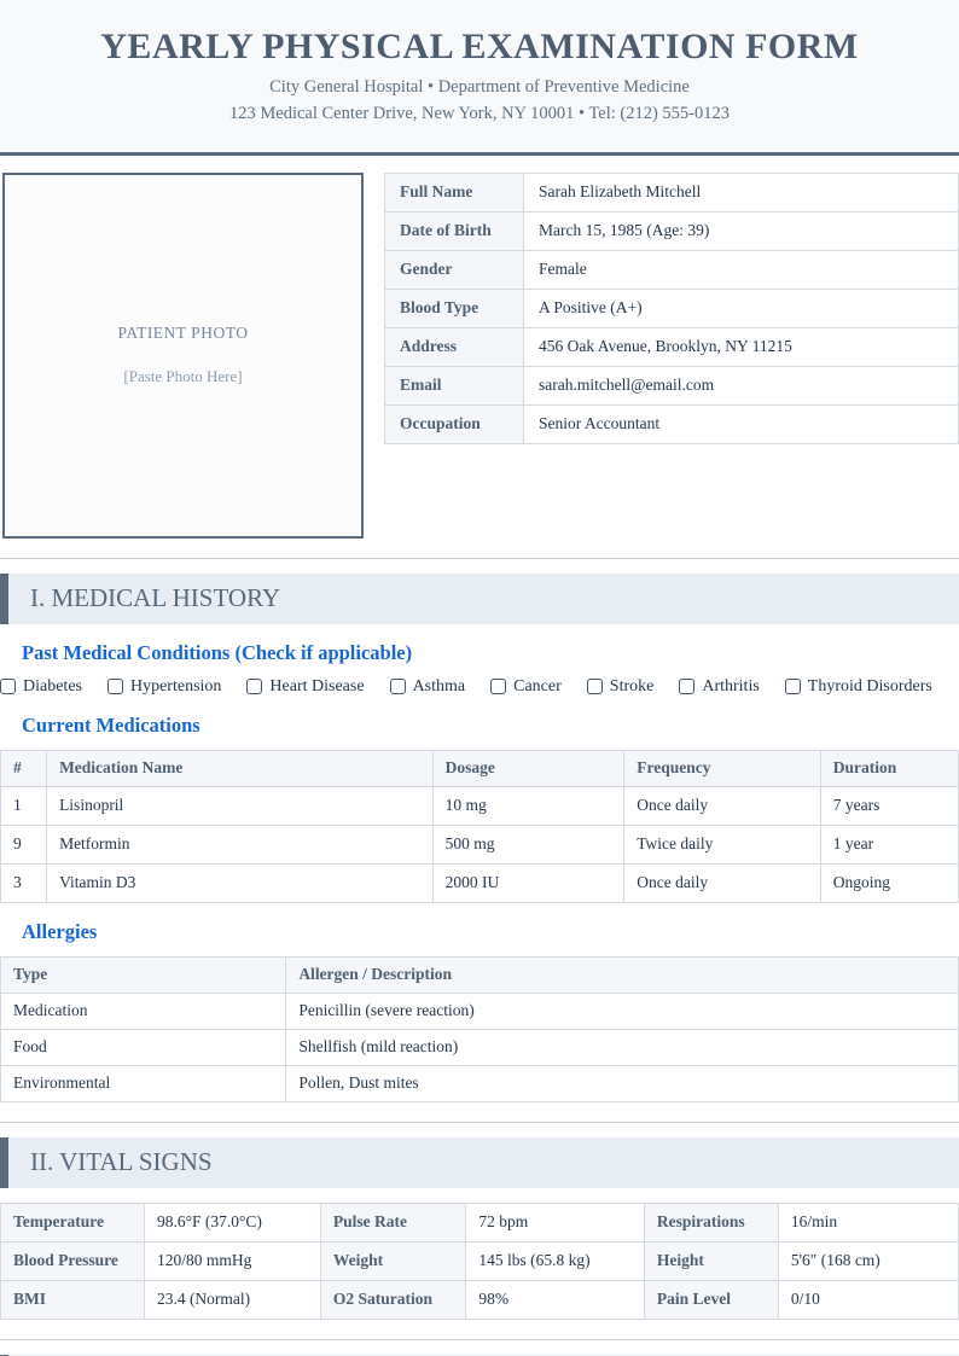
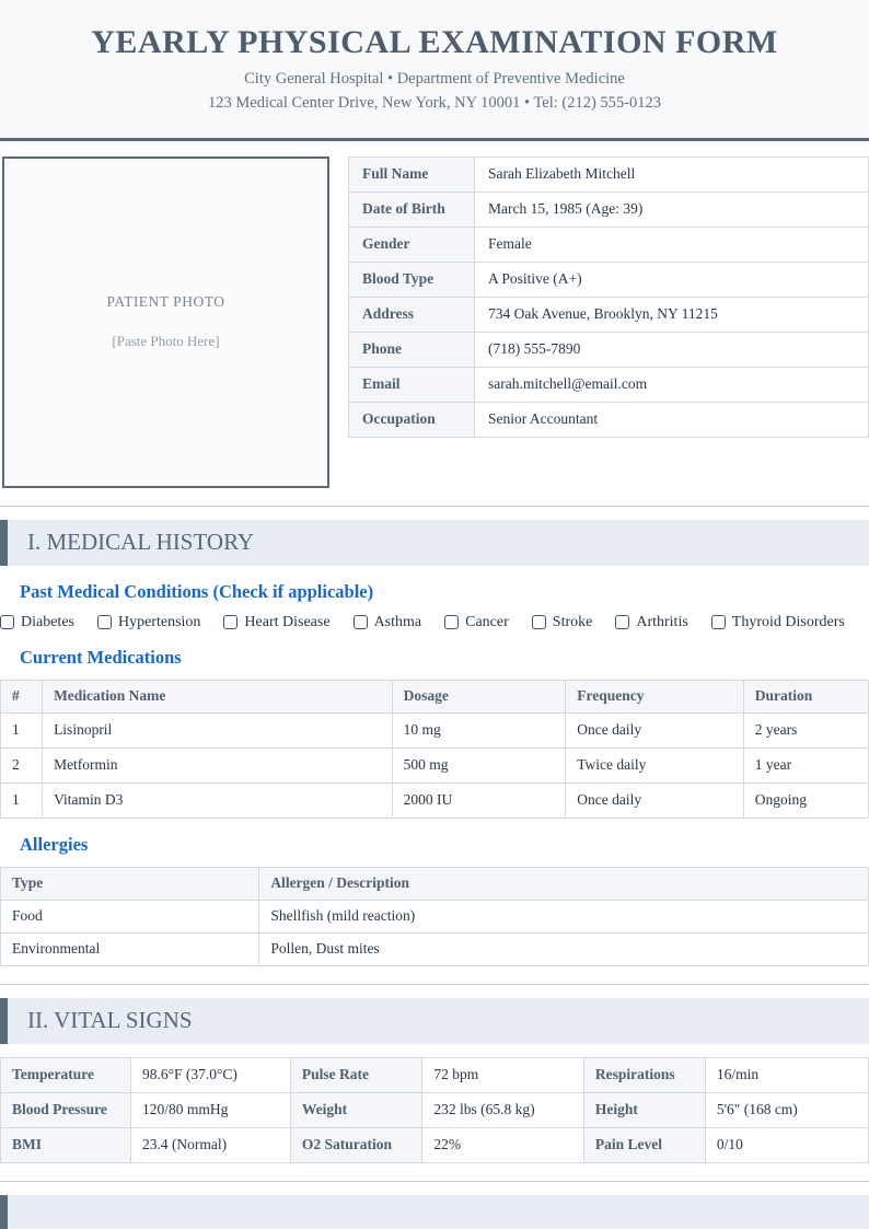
  YEARLY PHYSICAL EXAMINATION FORM
  City General Hospital • Department of Preventive Medicine
  123 Medical Center Drive, New York, NY 10001 • Tel: (212) 555-0123
  PATIENT PHOTO
  [Paste Photo Here]
  Full Name	Sarah Elizabeth Mitchell
  Date of Birth	March 15, 1985 (Age: 39)
  Gender	Female
  Blood Type	A Positive (A+)
- Address	456 Oak Avenue, Brooklyn, NY 11215
+ Address	734 Oak Avenue, Brooklyn, NY 11215
+ Phone	(718) 555-7890
  Email	sarah.mitchell@email.com
  Occupation	Senior Accountant
  I. MEDICAL HISTORY
  Past Medical Conditions (Check if applicable)
  Diabetes
  Hypertension
  Heart Disease
  Asthma
  Cancer
  Stroke
  Arthritis
  Thyroid Disorders
  Current Medications
  #	Medication Name	Dosage	Frequency	Duration
- 1	Lisinopril	10 mg	Once daily	7 years
+ 1	Lisinopril	10 mg	Once daily	2 years
- 9	Metformin	500 mg	Twice daily	1 year
+ 2	Metformin	500 mg	Twice daily	1 year
- 3	Vitamin D3	2000 IU	Once daily	Ongoing
+ 1	Vitamin D3	2000 IU	Once daily	Ongoing
  Allergies
  Type	Allergen / Description
- Medication	Penicillin (severe reaction)
  Food	Shellfish (mild reaction)
  Environmental	Pollen, Dust mites
  II. VITAL SIGNS
  Temperature	98.6°F (37.0°C)	Pulse Rate	72 bpm	Respirations	16/min
- Blood Pressure	120/80 mmHg	Weight	145 lbs (65.8 kg)	Height	5'6" (168 cm)
+ Blood Pressure	120/80 mmHg	Weight	232 lbs (65.8 kg)	Height	5'6" (168 cm)
- BMI	23.4 (Normal)	O2 Saturation	98%	Pain Level	0/10
+ BMI	23.4 (Normal)	O2 Saturation	22%	Pain Level	0/10
